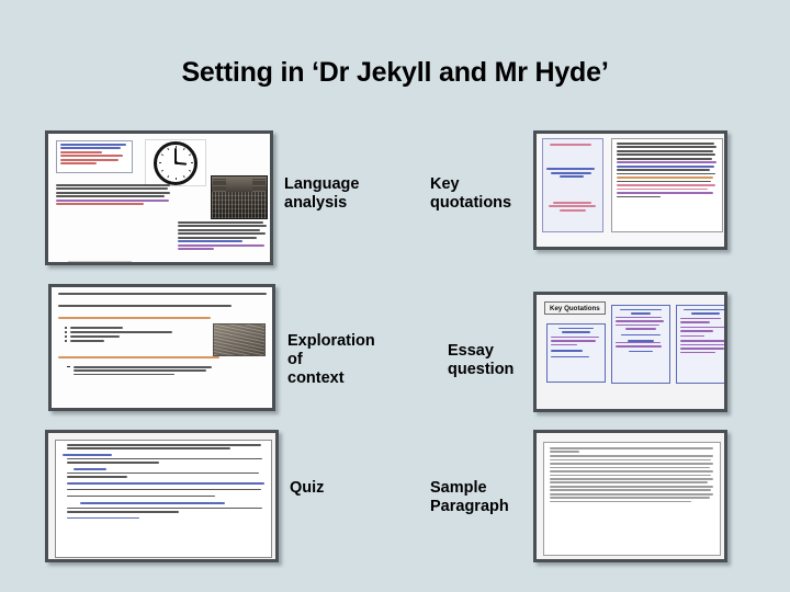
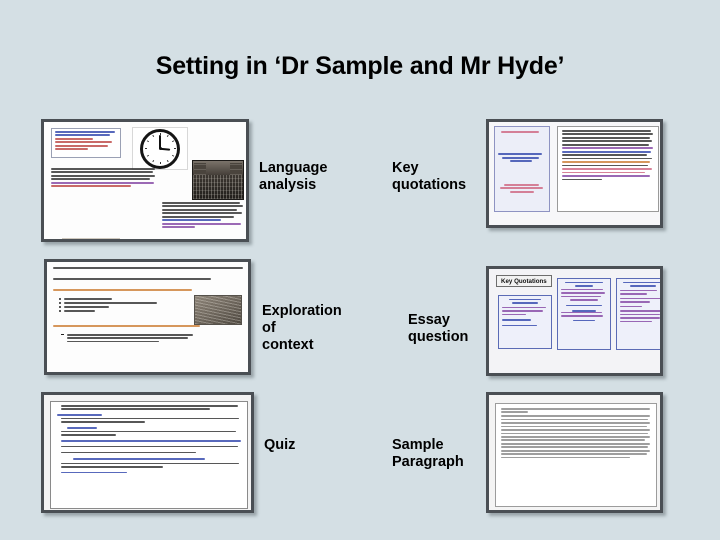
- Setting in ‘Dr Jekyll and Mr Hyde’
+ Setting in ‘Dr Sample and Mr Hyde’
  Language
  analysis
  Key
  quotations
  Exploration
  of
  context
  Essay
  question
  Quiz
  Sample
  Paragraph
